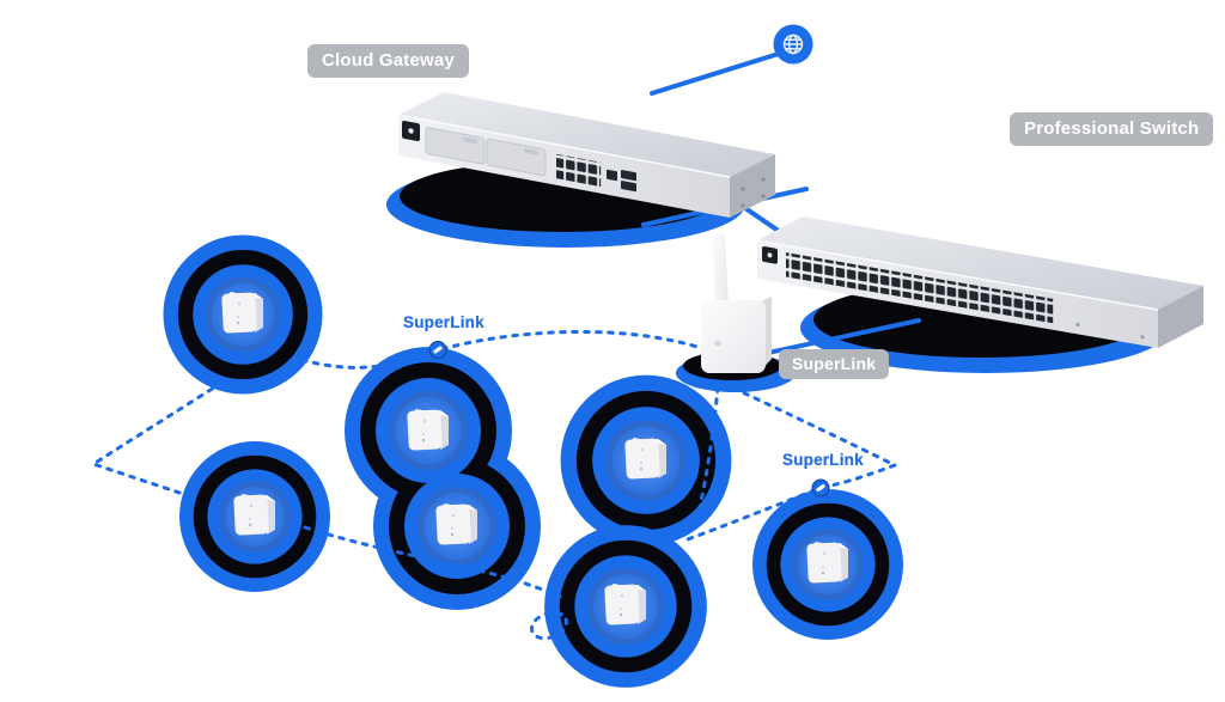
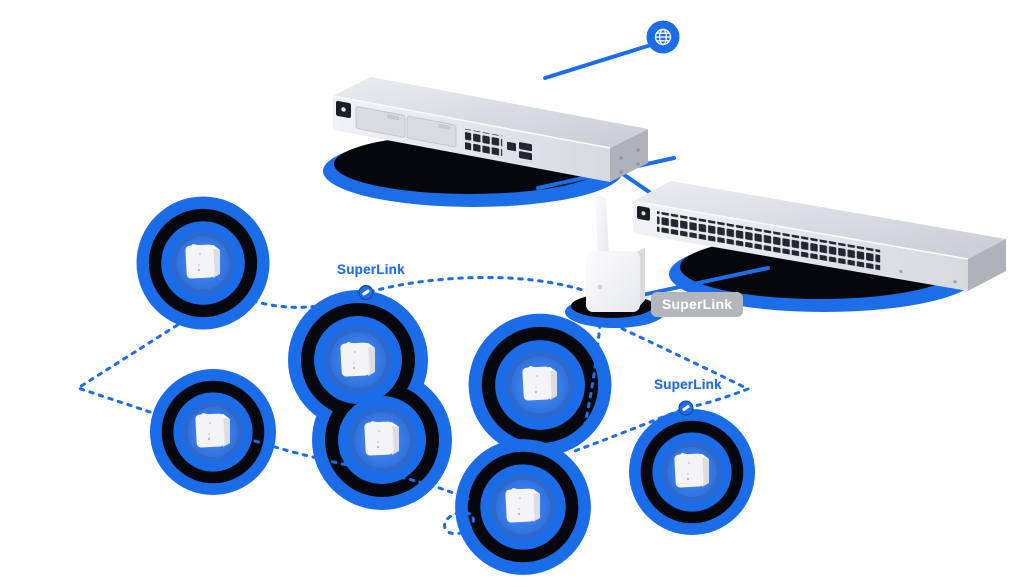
- Cloud Gateway
- Professional Switch
  SuperLink
  SuperLink
  SuperLink
